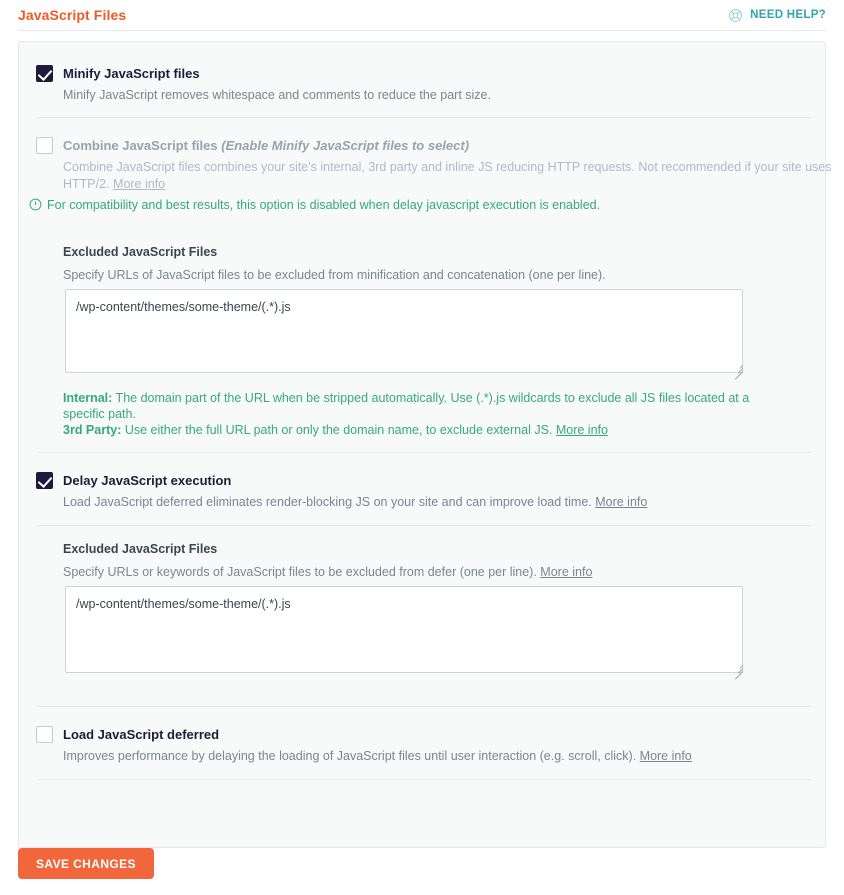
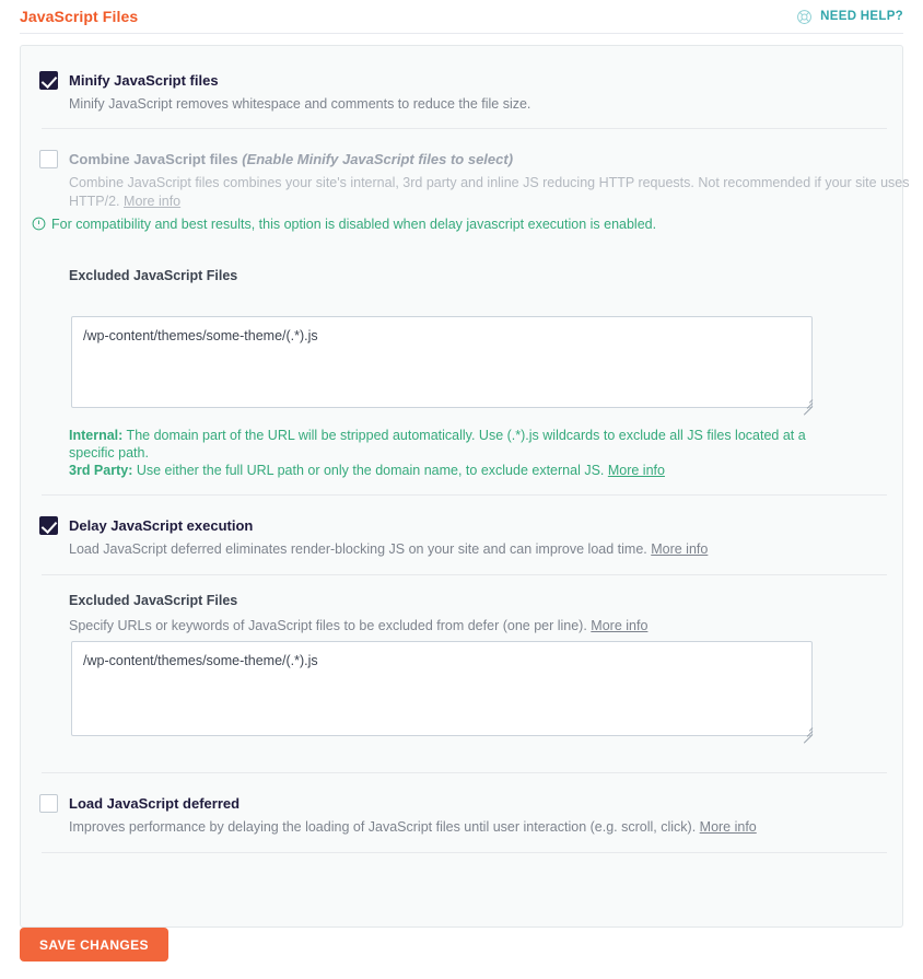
  JavaScript Files
  NEED HELP?
  Minify JavaScript files
- Minify JavaScript removes whitespace and comments to reduce the part size.
+ Minify JavaScript removes whitespace and comments to reduce the file size.
  Combine JavaScript files (Enable Minify JavaScript files to select)
  Combine JavaScript files combines your site's internal, 3rd party and inline JS reducing HTTP requests. Not recommended if your site uses HTTP/2. More info
  For compatibility and best results, this option is disabled when delay javascript execution is enabled.
  Excluded JavaScript Files
- Specify URLs of JavaScript files to be excluded from minification and concatenation (one per line).
  /wp-content/themes/some-theme/(.*).js
- Internal: The domain part of the URL when be stripped automatically. Use (.*).js wildcards to exclude all JS files located at a specific path.
+ Internal: The domain part of the URL will be stripped automatically. Use (.*).js wildcards to exclude all JS files located at a specific path.
  3rd Party: Use either the full URL path or only the domain name, to exclude external JS. More info
  Delay JavaScript execution
  Load JavaScript deferred eliminates render-blocking JS on your site and can improve load time. More info
  Excluded JavaScript Files
  Specify URLs or keywords of JavaScript files to be excluded from defer (one per line). More info
  /wp-content/themes/some-theme/(.*).js
  Load JavaScript deferred
  Improves performance by delaying the loading of JavaScript files until user interaction (e.g. scroll, click). More info
  SAVE CHANGES
